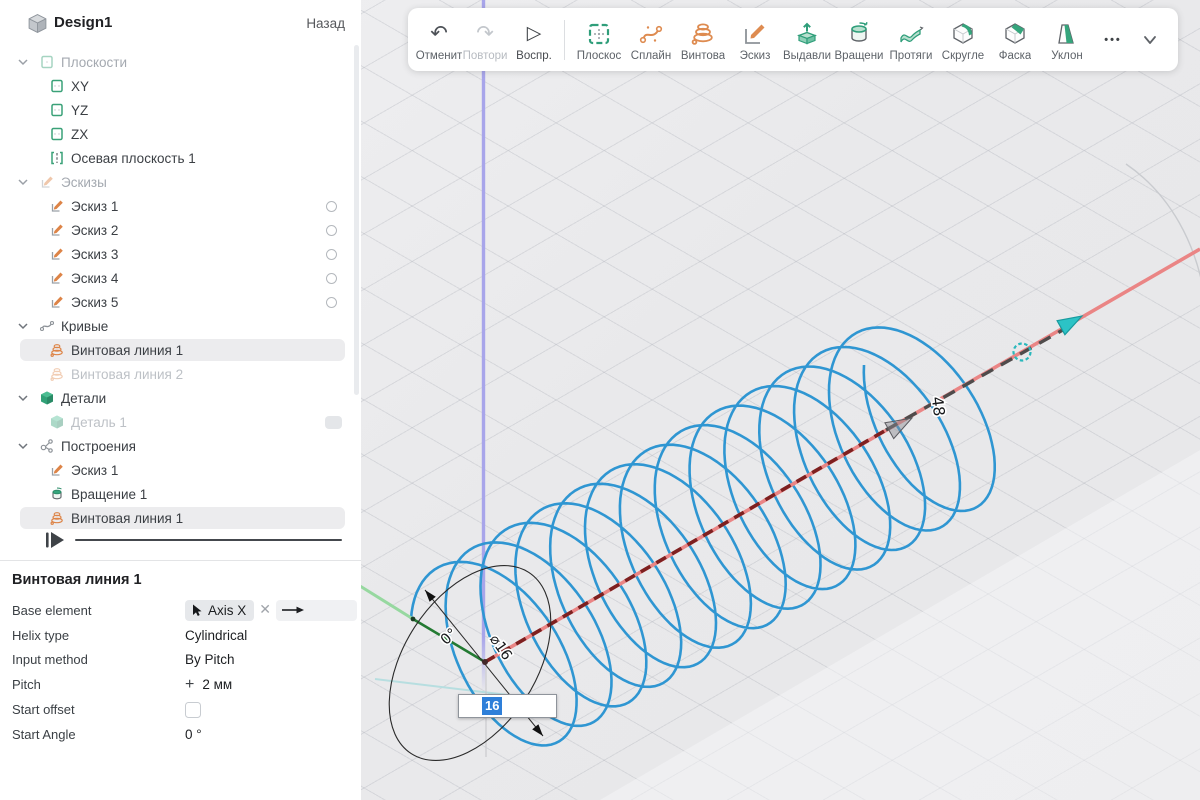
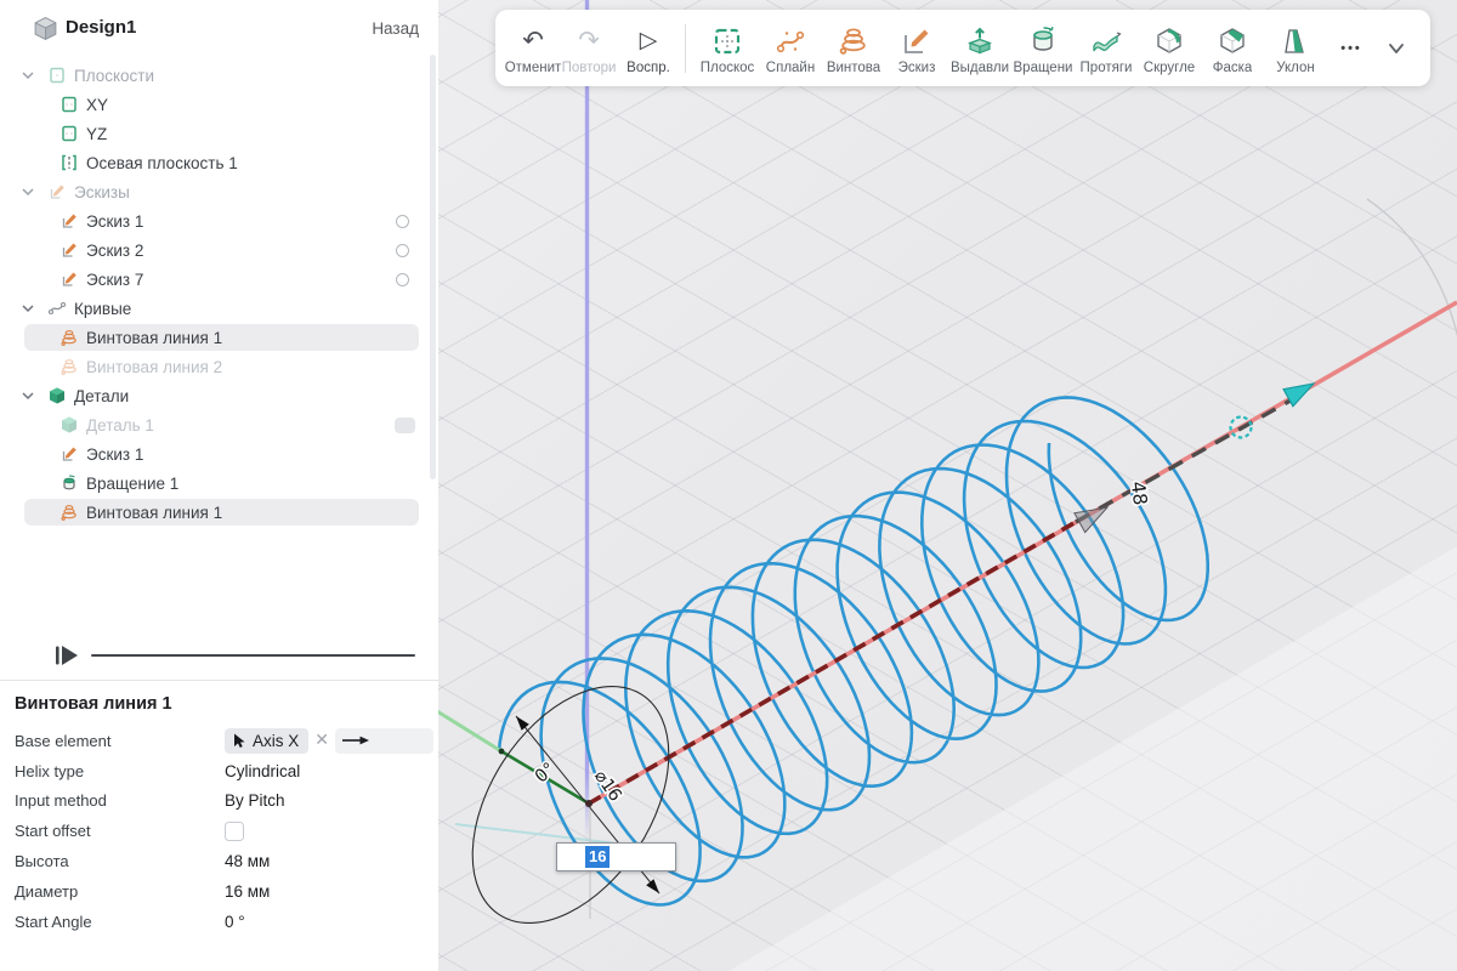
  16
  ↶
  Отменит
  ↷
  Повтори
  ▷
  Воспр.
  Плоскос
  Сплайн
  Винтова
  Эскиз
  Выдавли
  Вращени
  Протяги
  Скругле
  Фаска
  Уклон
  •••
  Design1
  Назад
  Плоскости
  XY
  YZ
- ZX
  Осевая плоскость 1
  Эскизы
  Эскиз 1
  Эскиз 2
- Эскиз 3
+ Эскиз 7
- Эскиз 4
- Эскиз 5
  Кривые
  Винтовая линия 1
  Винтовая линия 2
  Детали
  Деталь 1
- Построения
  Эскиз 1
  Вращение 1
  Винтовая линия 1
  Винтовая линия 1
  Base element
  Axis X
  ✕
  Helix type
  Cylindrical
  Input method
  By Pitch
- Pitch
- +
- 2 мм
  Start offset
+ Высота
+ 48 мм
+ Диаметр
+ 16 мм
  Start Angle
  0 °
